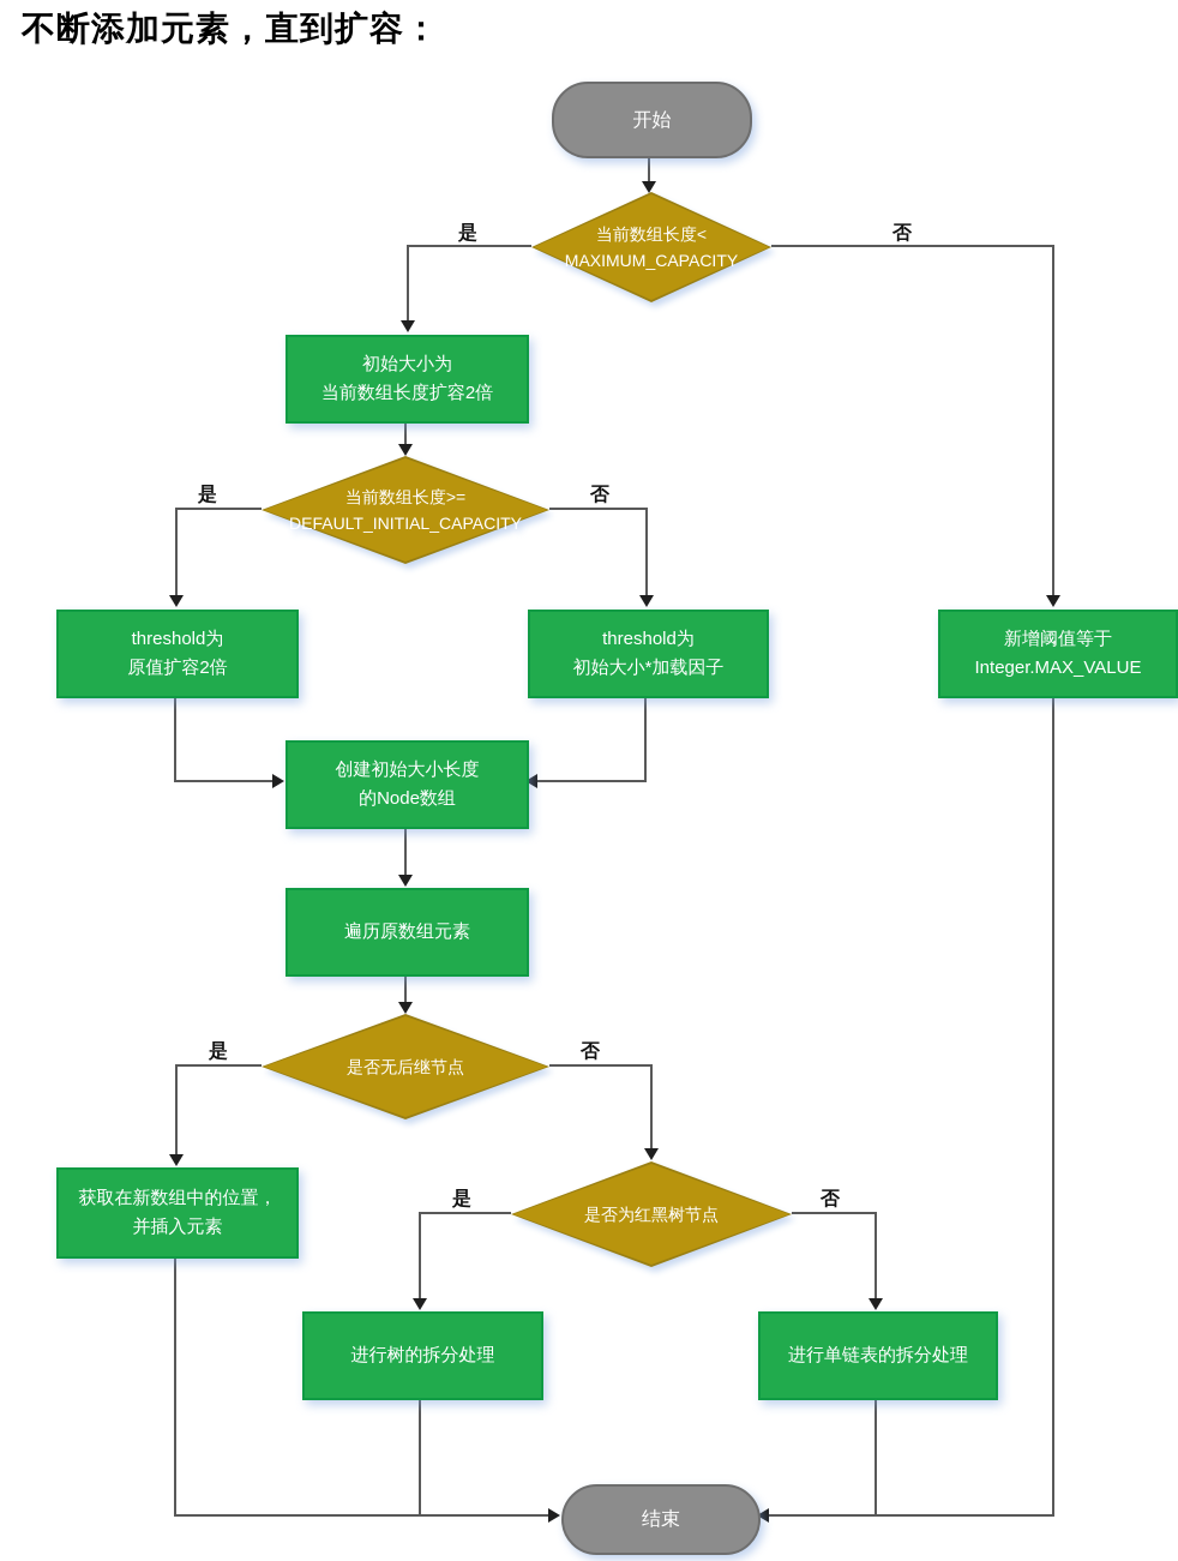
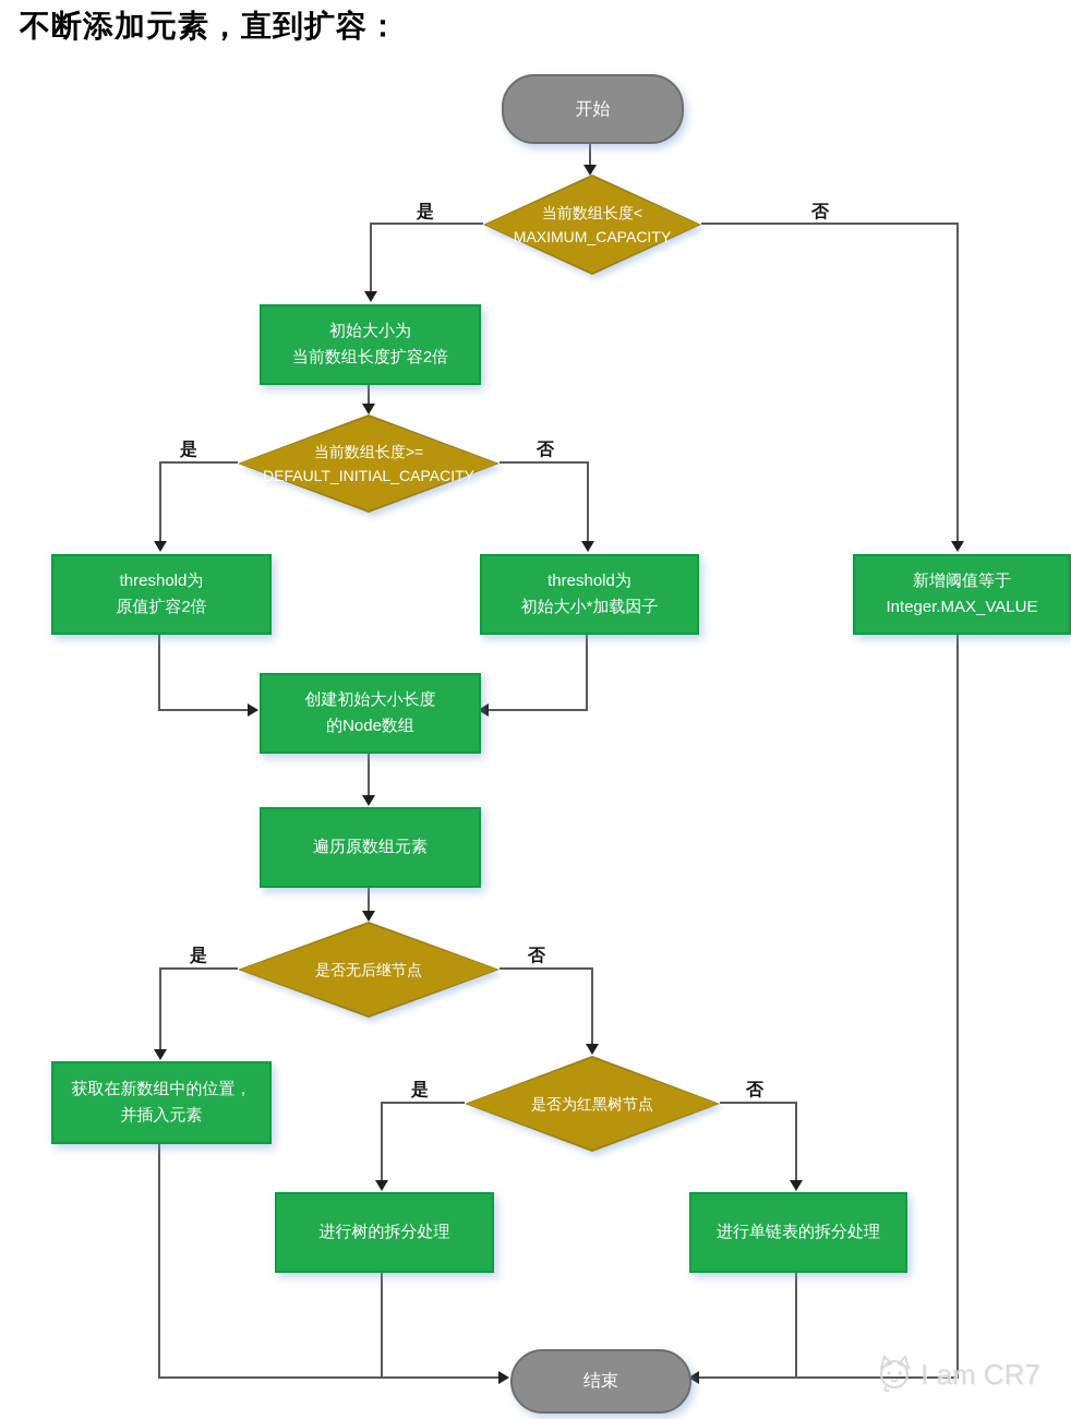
  不断添加元素，直到扩容：
  是
  否
  是
  否
  是
  否
  是
  否
  开始
  当前数组长度<
  MAXIMUM_CAPACITY
  初始大小为
  当前数组长度扩容2倍
  当前数组长度>=
  DEFAULT_INITIAL_CAPACITY
  threshold为
  原值扩容2倍
  threshold为
  初始大小*加载因子
  新增阈值等于
  Integer.MAX_VALUE
  创建初始大小长度
  的Node数组
  遍历原数组元素
  是否无后继节点
  获取在新数组中的位置，
  并插入元素
  是否为红黑树节点
  进行树的拆分处理
  进行单链表的拆分处理
  结束
+ I am CR7
